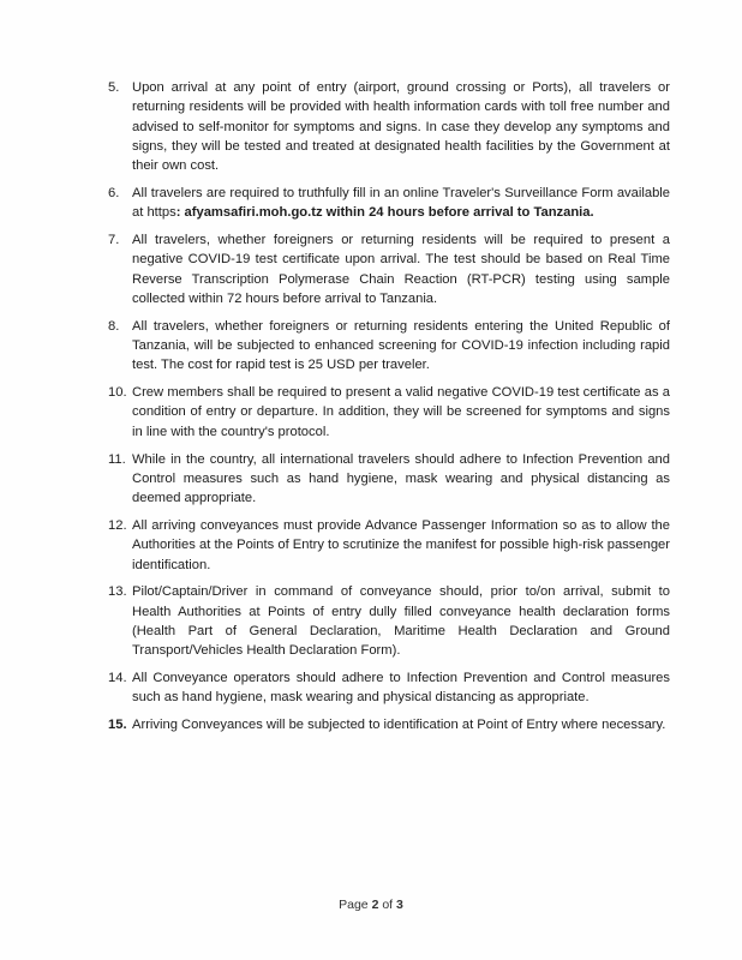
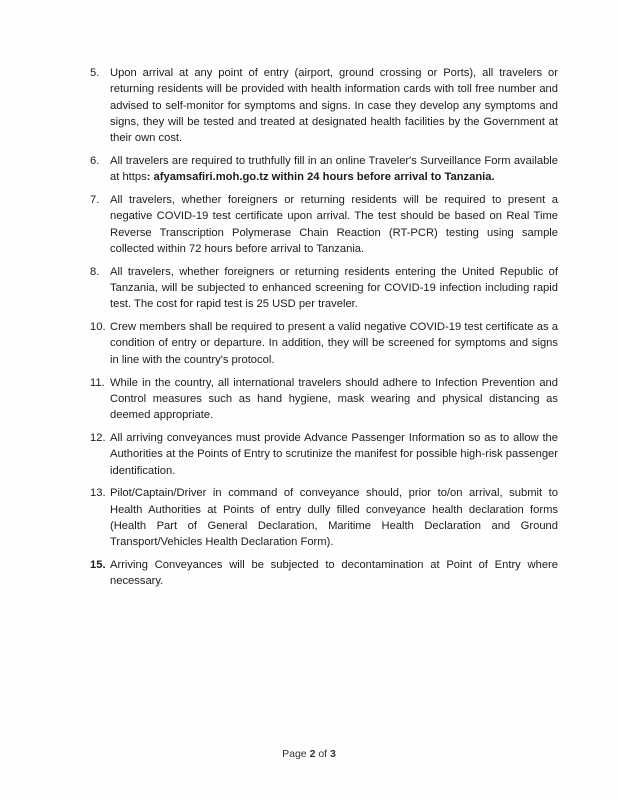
  5.
  Upon arrival at any point of entry (airport, ground crossing or Ports), all travelers or returning residents will be provided with health information cards with toll free number and advised to self-monitor for symptoms and signs. In case they develop any symptoms and signs, they will be tested and treated at designated health facilities by the Government at their own cost.
  6.
  All travelers are required to truthfully fill in an online Traveler's Surveillance Form available at https: afyamsafiri.moh.go.tz within 24 hours before arrival to Tanzania.
  7.
  All travelers, whether foreigners or returning residents will be required to present a negative COVID-19 test certificate upon arrival. The test should be based on Real Time Reverse Transcription Polymerase Chain Reaction (RT-PCR) testing using sample collected within 72 hours before arrival to Tanzania.
  8.
  All travelers, whether foreigners or returning residents entering the United Republic of Tanzania, will be subjected to enhanced screening for COVID-19 infection including rapid test. The cost for rapid test is 25 USD per traveler.
  10.
  Crew members shall be required to present a valid negative COVID-19 test certificate as a condition of entry or departure. In addition, they will be screened for symptoms and signs in line with the country's protocol.
  11.
  While in the country, all international travelers should adhere to Infection Prevention and Control measures such as hand hygiene, mask wearing and physical distancing as deemed appropriate.
  12.
  All arriving conveyances must provide Advance Passenger Information so as to allow the Authorities at the Points of Entry to scrutinize the manifest for possible high-risk passenger identification.
  13.
  Pilot/Captain/Driver in command of conveyance should, prior to/on arrival, submit to Health Authorities at Points of entry dully filled conveyance health declaration forms (Health Part of General Declaration, Maritime Health Declaration and Ground Transport/Vehicles Health Declaration Form).
- 14.
- All Conveyance operators should adhere to Infection Prevention and Control measures such as hand hygiene, mask wearing and physical distancing as appropriate.
  15.
- Arriving Conveyances will be subjected to identification at Point of Entry where necessary.
+ Arriving Conveyances will be subjected to decontamination at Point of Entry where necessary.
  Page 2 of 3
